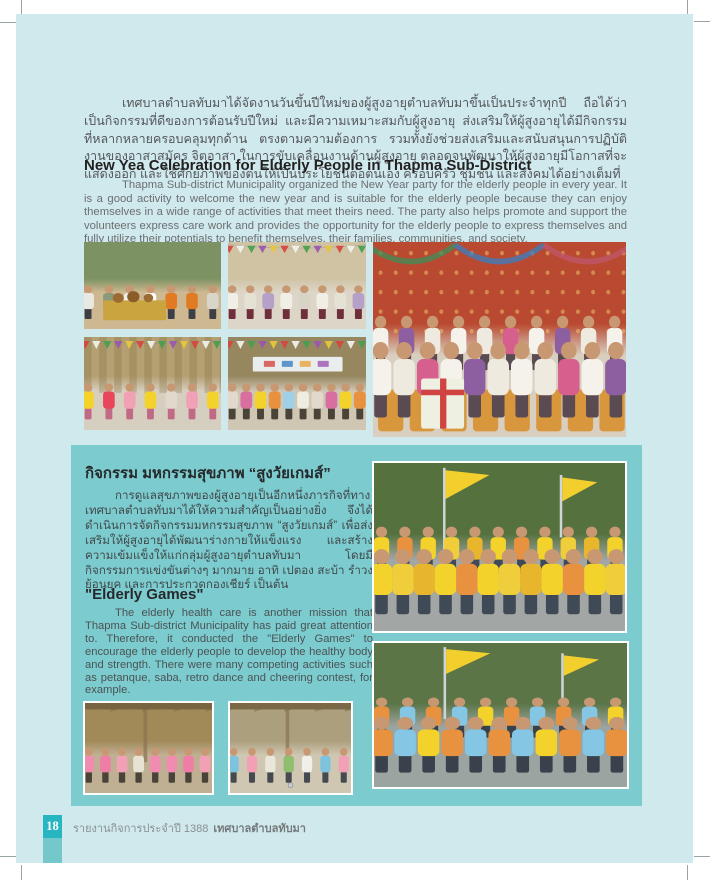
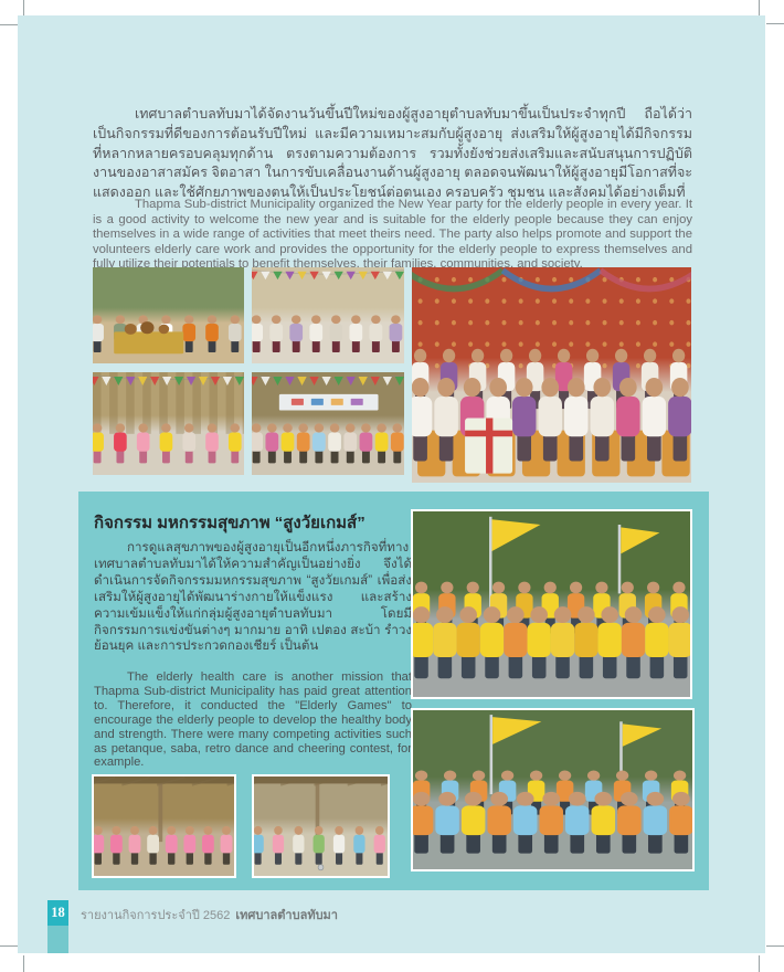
  เทศบาลตำบลทับมาได้จัดงานวันขึ้นปีใหม่ของผู้สูงอายุตำบลทับมาขึ้นเป็นประจำทุกปี ถือได้ว่าเป็นกิจกรรมที่ดีของการต้อนรับปีใหม่ และมีความเหมาะสมกับผู้สูงอายุ ส่งเสริมให้ผู้สูงอายุได้มีกิจกรรมที่หลากหลายครอบคลุมทุกด้าน ตรงตามความต้องการ รวมทั้งยังช่วยส่งเสริมและสนับสนุนการปฏิบัติงานของอาสาสมัคร จิตอาสา ในการขับเคลื่อนงานด้านผู้สูงอายุ ตลอดจนพัฒนาให้ผู้สูงอายุมีโอกาสที่จะแสดงออก และใช้ศักยภาพของตนให้เป็นประโยชน์ต่อตนเอง ครอบครัว ชุมชน และสังคมได้อย่างเต็มที่
- New Yea Celebration for Elderly People in Thapma Sub-District
- Thapma Sub-district Municipality organized the New Year party for the elderly people in every year. It is a good activity to welcome the new year and is suitable for the elderly people because they can enjoy themselves in a wide range of activities that meet theirs need. The party also helps promote and support the volunteers express care work and provides the opportunity for the elderly people to express themselves and fully utilize their potentials to benefit themselves, their families, communities, and society.
+ Thapma Sub-district Municipality organized the New Year party for the elderly people in every year. It is a good activity to welcome the new year and is suitable for the elderly people because they can enjoy themselves in a wide range of activities that meet theirs need. The party also helps promote and support the volunteers elderly care work and provides the opportunity for the elderly people to express themselves and fully utilize their potentials to benefit themselves, their families, communities, and society.
  กิจกรรม มหกรรมสุขภาพ “สูงวัยเกมส์”
  การดูแลสุขภาพของผู้สูงอายุเป็นอีกหนึ่งภารกิจที่ทางเทศบาลตำบลทับมาได้ให้ความสำคัญเป็นอย่างยิ่ง จึงได้ดำเนินการจัดกิจกรรมมหกรรมสุขภาพ “สูงวัยเกมส์” เพื่อส่งเสริมให้ผู้สูงอายุได้พัฒนาร่างกายให้แข็งแรง และสร้างความเข้มแข็งให้แก่กลุ่มผู้สูงอายุตำบลทับมา โดยมีกิจกรรมการแข่งขันต่างๆ มากมาย อาทิ เปตอง สะบ้า รำวงย้อนยุค และการประกวดกองเชียร์ เป็นต้น
- "Elderly Games"
  The elderly health care is another mission tha Thapma Sub-district Municipality has paid great attention to. Therefore, it conducted the "Elderly Games" to encourage the elderly people to develop the healthy body and strength. There were many competing activities such as petanque, saba, retro dance and cheering contest, fo example.
  18
- รายงานกิจการประจำปี 1388
+ รายงานกิจการประจำปี 2562
  เทศบาลตำบลทับมา
